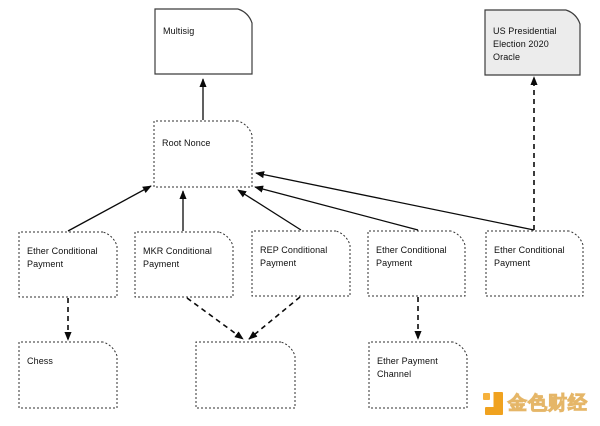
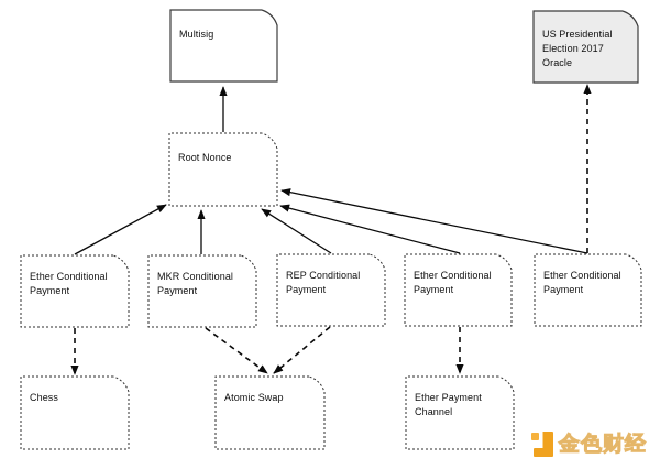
  Multisig
- US Presidential Election 2020 Oracle
+ US Presidential Election 2017 Oracle
  Root Nonce
  Ether Conditional Payment
  MKR Conditional Payment
  REP Conditional Payment
  Ether Conditional Payment
  Ether Conditional Payment
  Chess
+ Atomic Swap
  Ether Payment Channel
  金色财经
